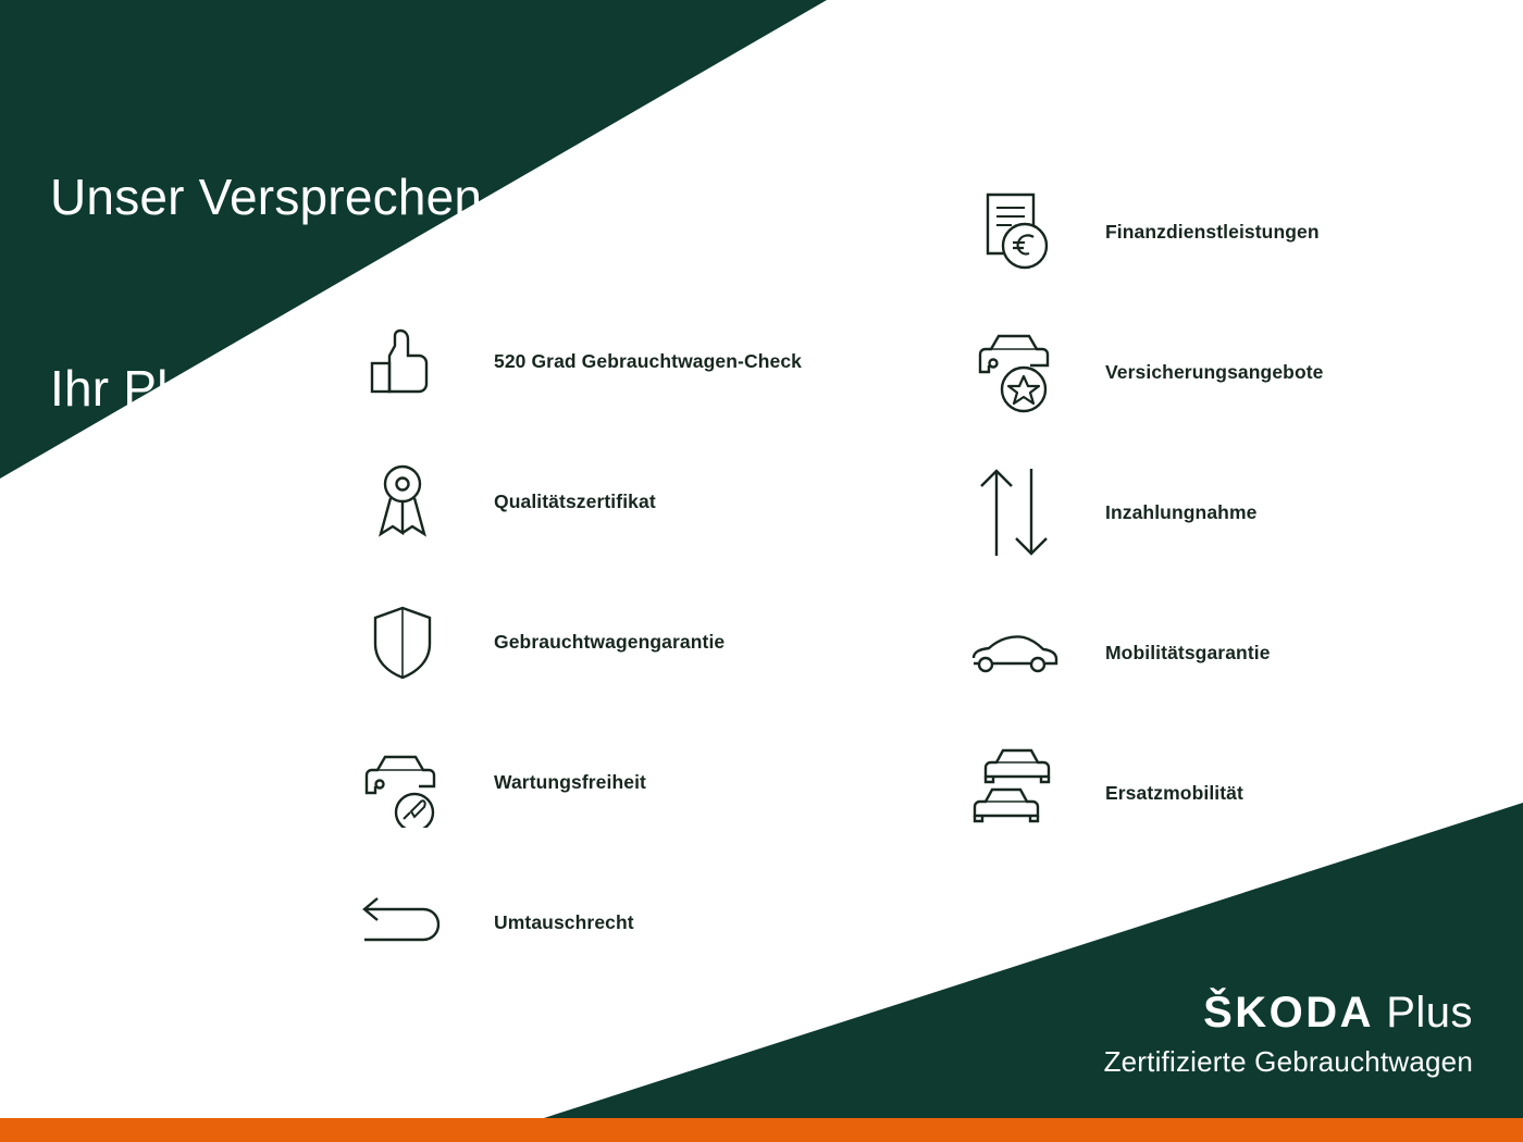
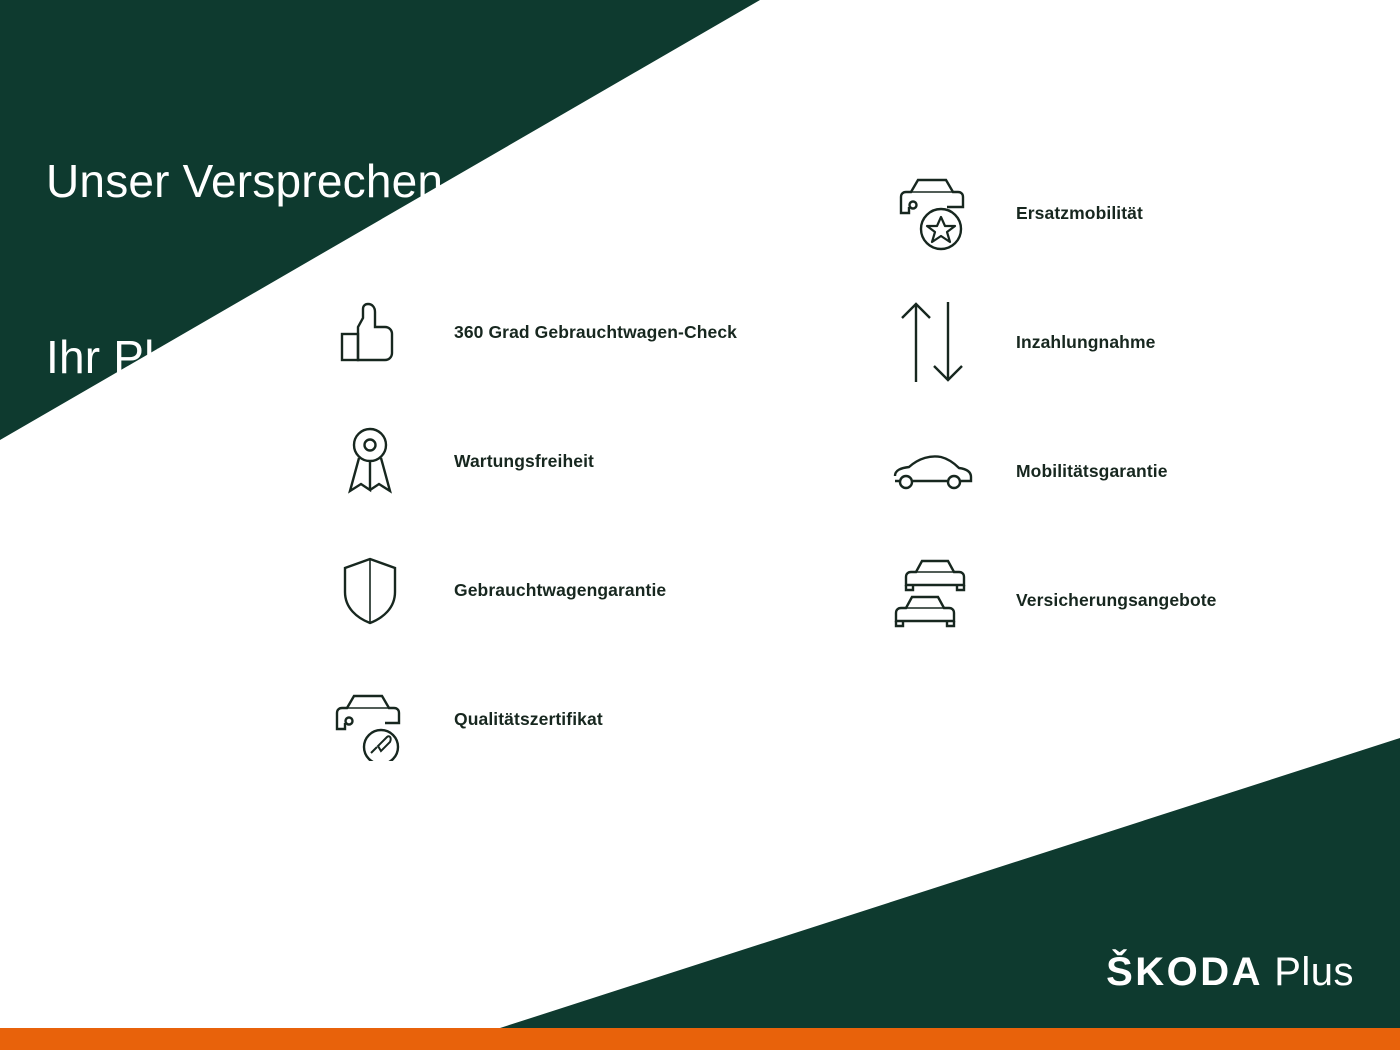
  Unser Versprechen.
  Ihr Plus.
- 520 Grad Gebrauchtwagen-Check
+ 360 Grad Gebrauchtwagen-Check
- Qualitätszertifikat
+ Wartungsfreiheit
  Gebrauchtwagengarantie
- Wartungsfreiheit
+ Qualitätszertifikat
- Umtauschrecht
- Finanzdienstleistungen
- Versicherungsangebote
+ Ersatzmobilität
  Inzahlungnahme
  Mobilitätsgarantie
- Ersatzmobilität
+ Versicherungsangebote
  ŠKODA Plus
- Zertifizierte Gebrauchtwagen
